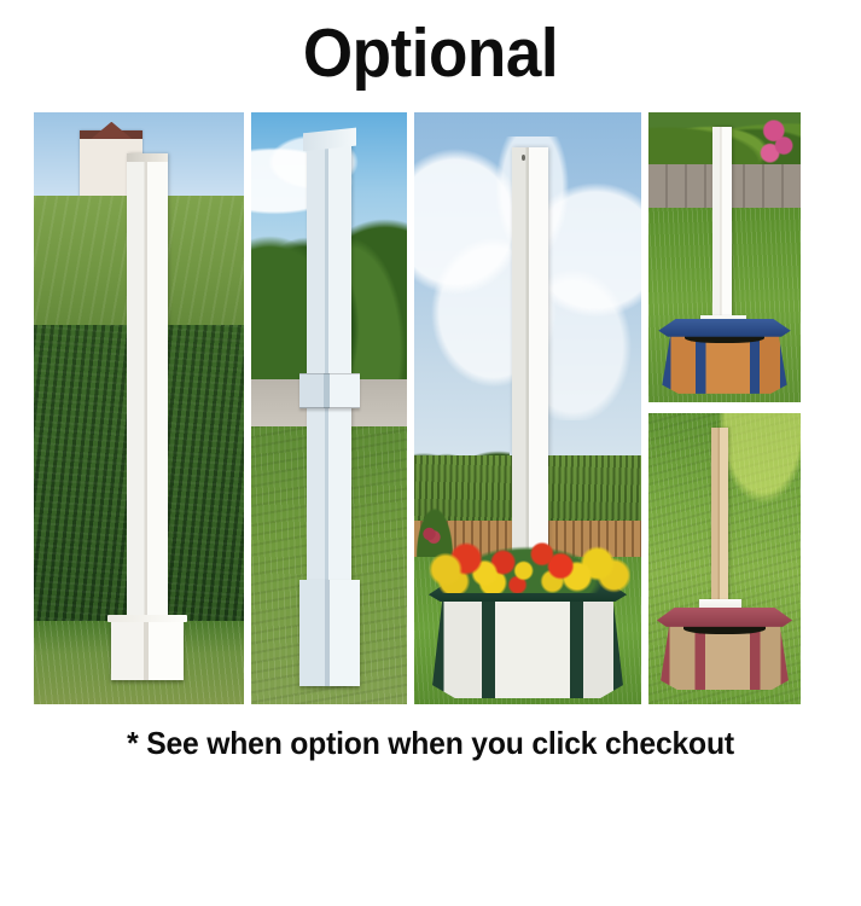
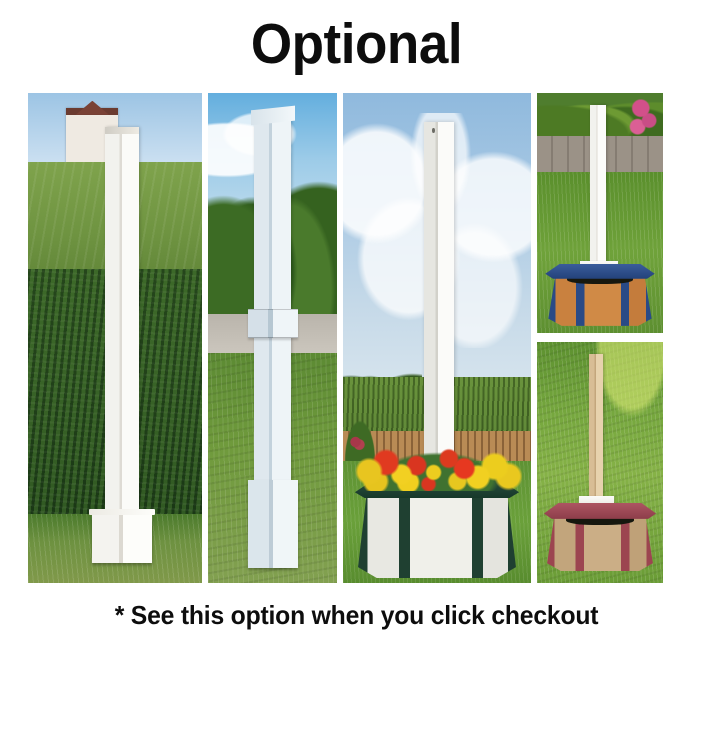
  Optional
- * See when option when you click checkout
+ * See this option when you click checkout
